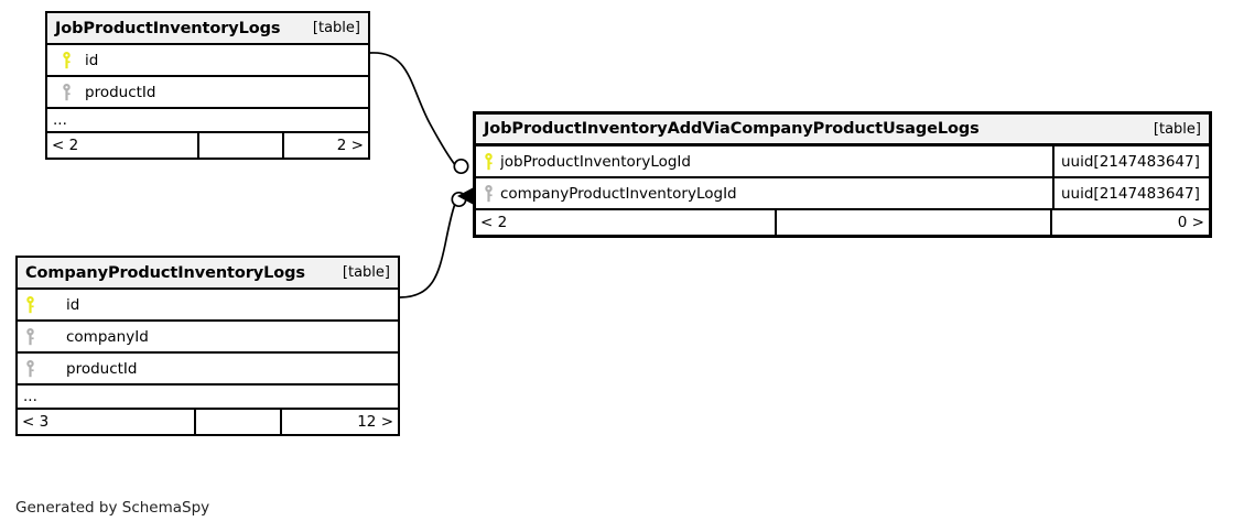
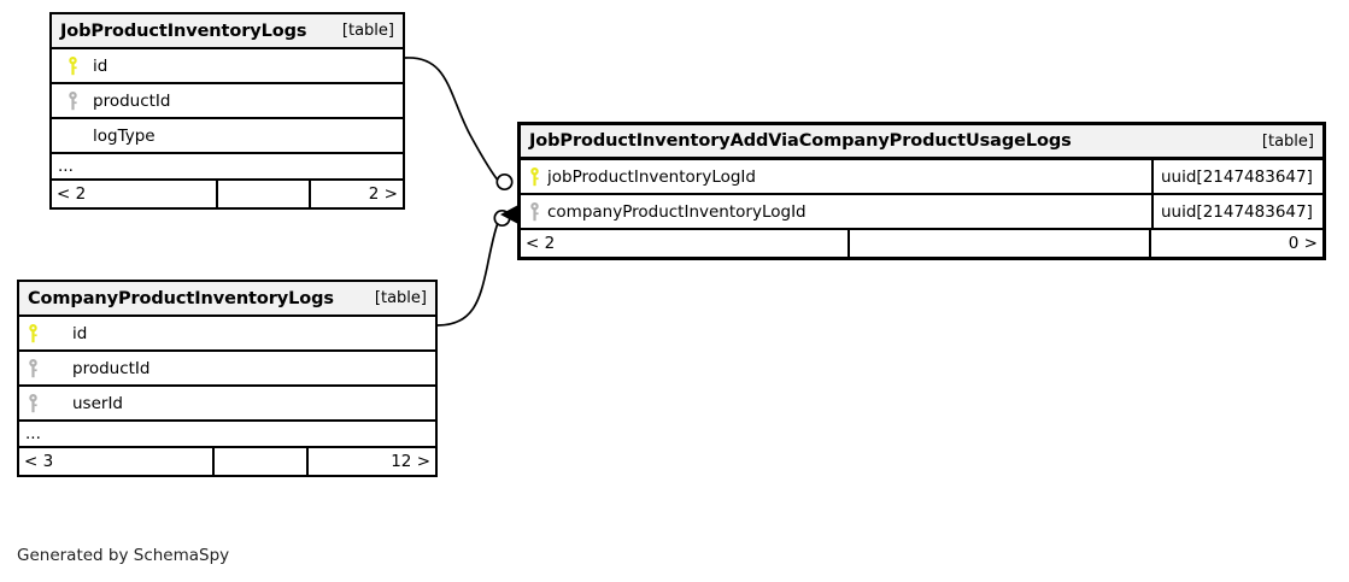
  JobProductInventoryLogs
  [table]
  id
  productId
+ logType
  ...
  < 2
  2 >
  JobProductInventoryAddViaCompanyProductUsageLogs
  [table]
  jobProductInventoryLogId
  uuid[2147483647]
  companyProductInventoryLogId
  uuid[2147483647]
  < 2
  0 >
  CompanyProductInventoryLogs
  [table]
  id
- companyId
  productId
+ userId
  ...
  < 3
  12 >
  Generated by SchemaSpy
